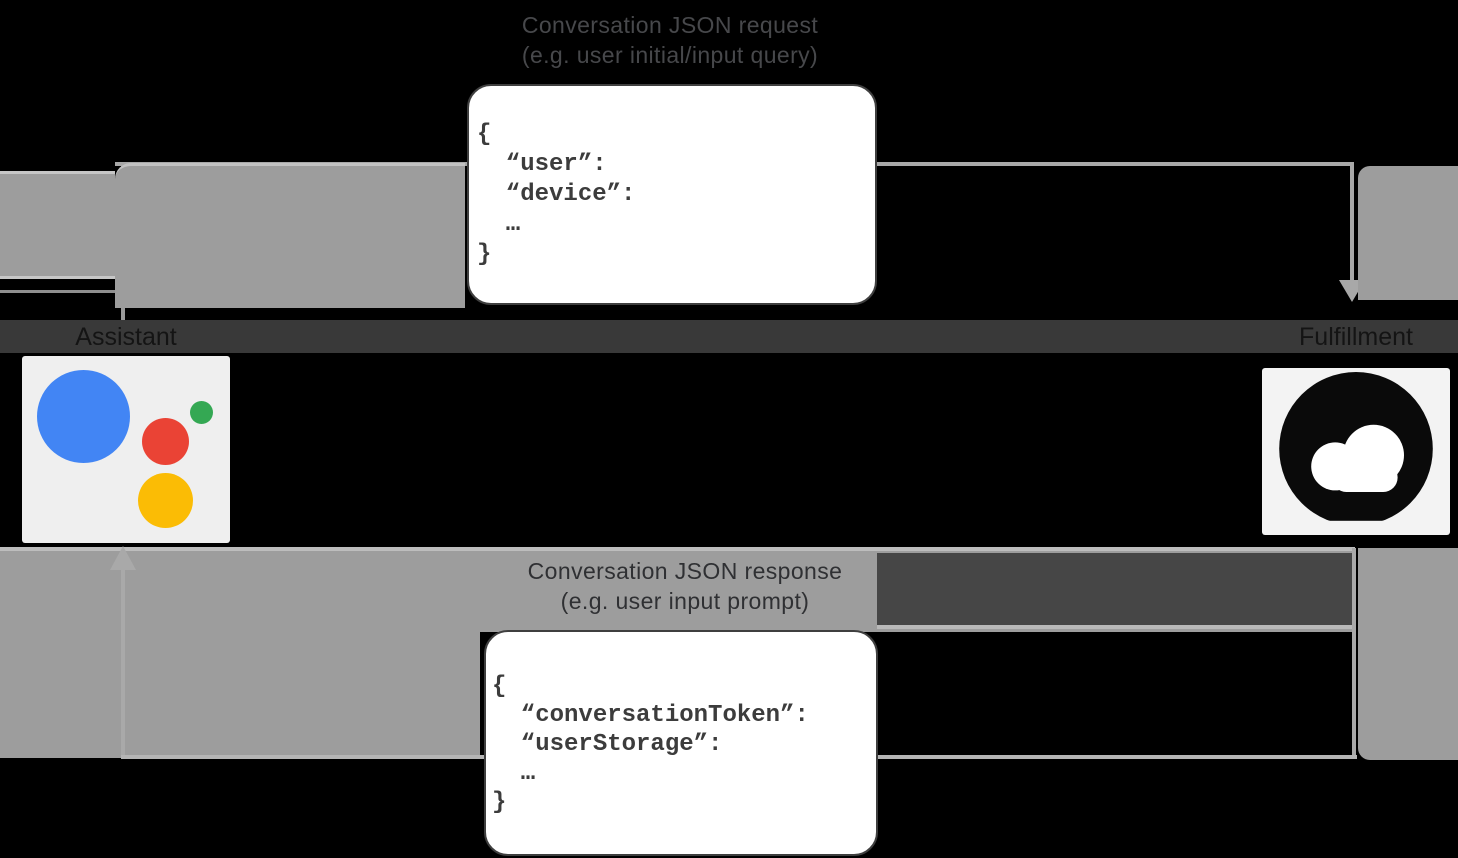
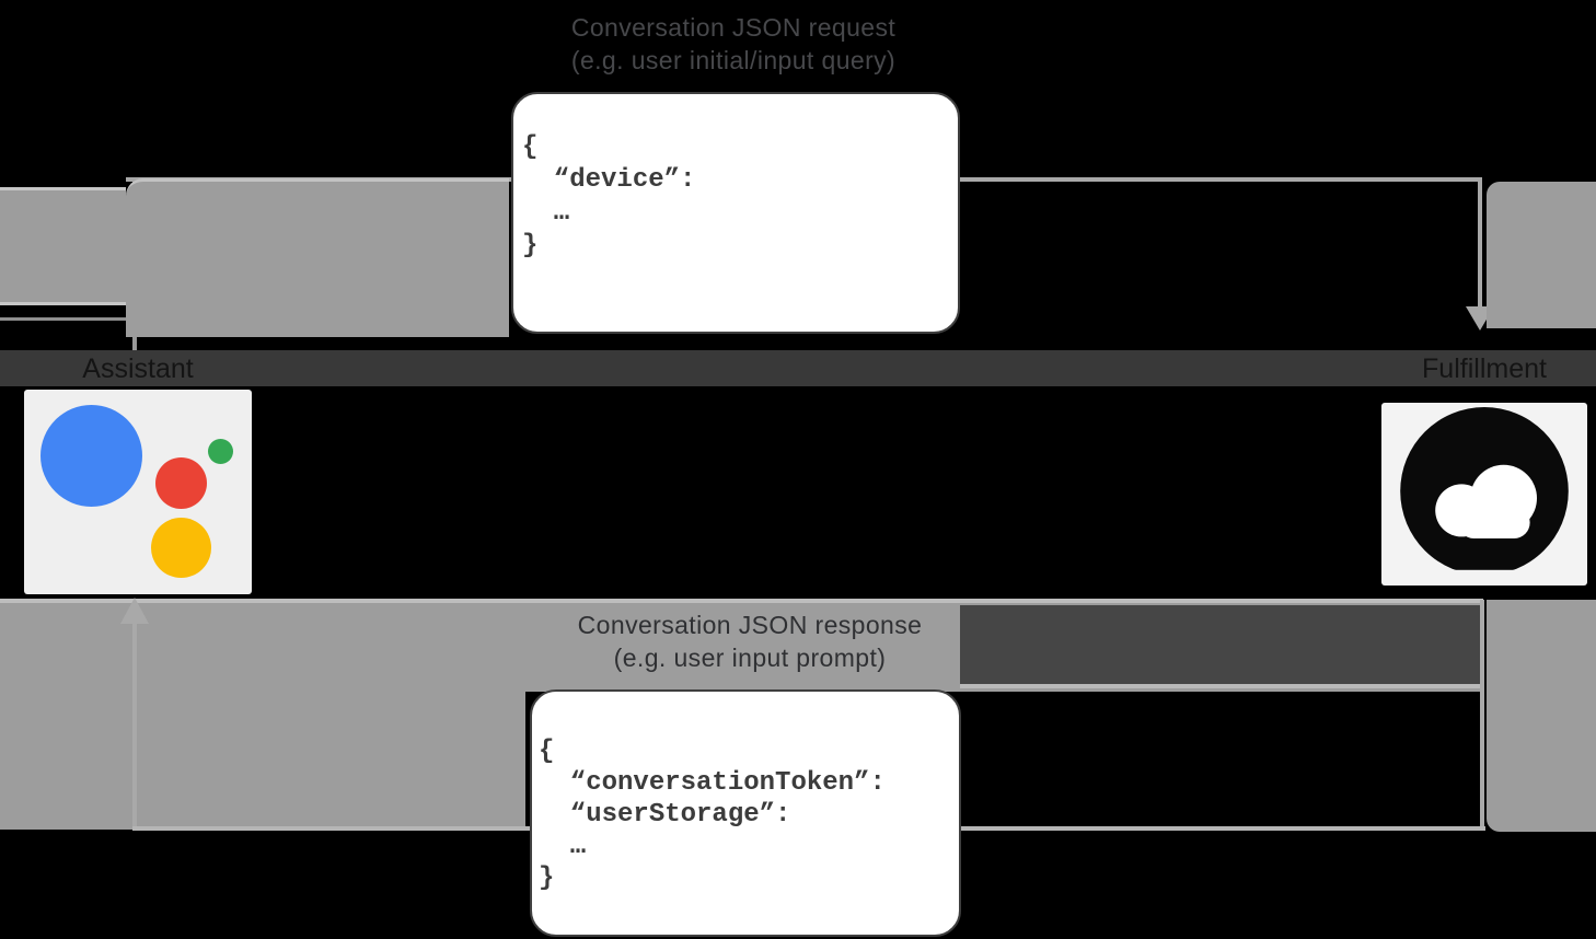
  Conversation JSON request
  (e.g. user initial/input query)
  {
- “user”:
  “device”:
  …
  }
  Assistant
  Fulfillment
  Conversation JSON response
  (e.g. user input prompt)
  {
  “conversationToken”:
  “userStorage”:
  …
  }
